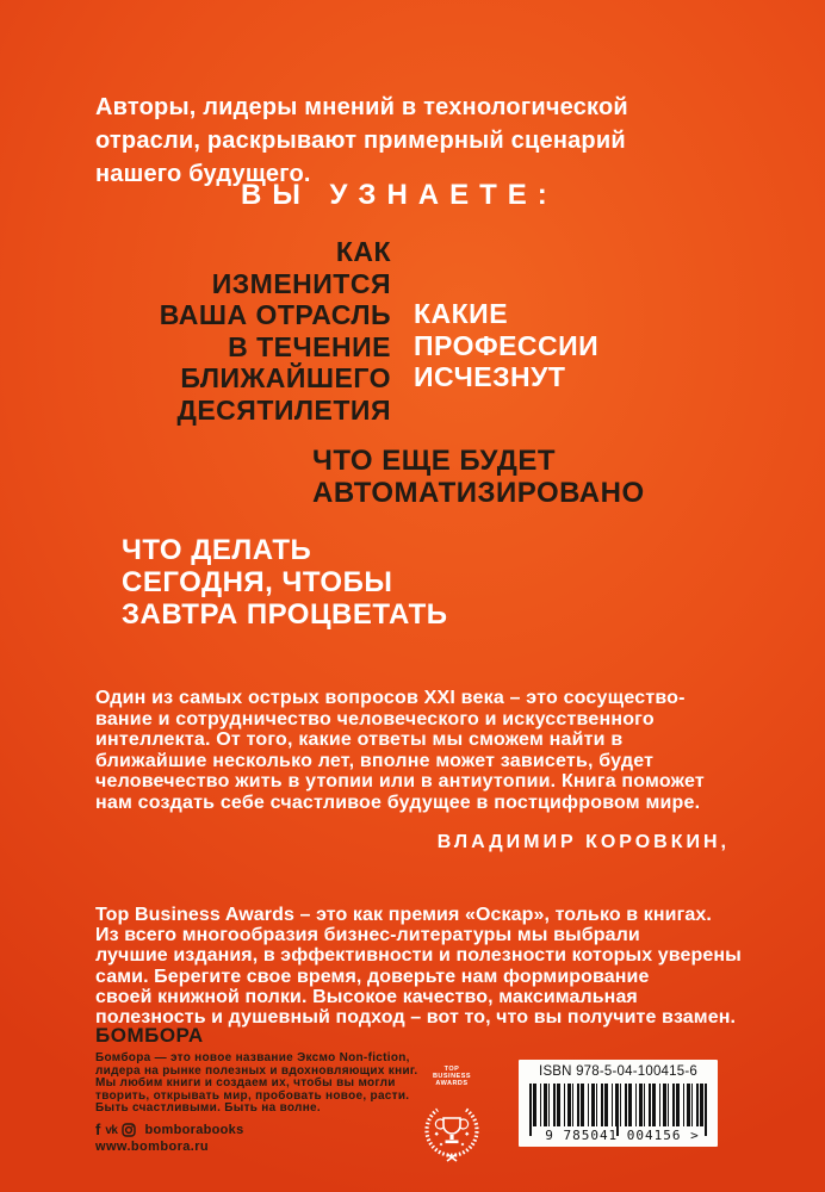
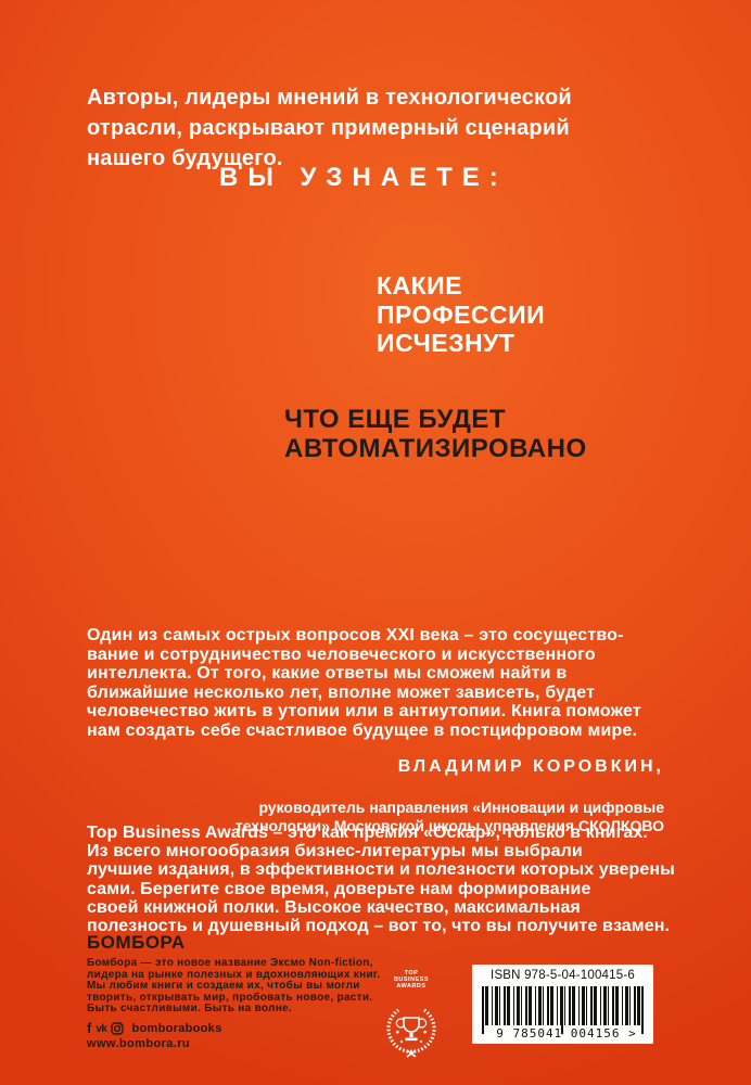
  Авторы, лидеры мнений в технологической
  отрасли, раскрывают примерный сценарий
  нашего будущего.
  ВЫ УЗНАЕТЕ:
- КАК
- ИЗМЕНИТСЯ
- ВАША ОТРАСЛЬ
- В ТЕЧЕНИЕ
- БЛИЖАЙШЕГО
- ДЕСЯТИЛЕТИЯ
  КАКИЕ
  ПРОФЕССИИ
  ИСЧЕЗНУТ
  ЧТО ЕЩЕ БУДЕТ
  АВТОМАТИЗИРОВАНО
- ЧТО ДЕЛАТЬ
- СЕГОДНЯ, ЧТОБЫ
- ЗАВТРА ПРОЦВЕТАТЬ
  Один из самых острых вопросов XXI века – это сосущество-
  вание и сотрудничество человеческого и искусственного
  интеллекта. От того, какие ответы мы сможем найти в
  ближайшие несколько лет, вполне может зависеть, будет
  человечество жить в утопии или в антиутопии. Книга поможет
  нам создать себе счастливое будущее в постцифровом мире.
  ВЛАДИМИР КОРОВКИН,
+ руководитель направления «Инновации и цифровые
+ технологии» Московской школы управления СКОЛКОВО
  Top Business Awards – это как премия «Оскар», только в книгах.
  Из всего многообразия бизнес-литературы мы выбрали
  лучшие издания, в эффективности и полезности которых уверены
  сами. Берегите свое время, доверьте нам формирование
  своей книжной полки. Высокое качество, максимальная
  полезность и душевный подход – вот то, что вы получите взамен.
  БОМБОРА
  Бомбора — это новое название Эксмо Non-fiction,
  лидера на рынке полезных и вдохновляющих книг.
  Мы любим книги и создаем их, чтобы вы могли
  творить, открывать мир, пробовать новое, расти.
  Быть счастливыми. Быть на волне.
  f
  vk
  bomborabooks
  www.bombora.ru
  ISBN 978-5-04-100415-6
  9 785041 004156 >
